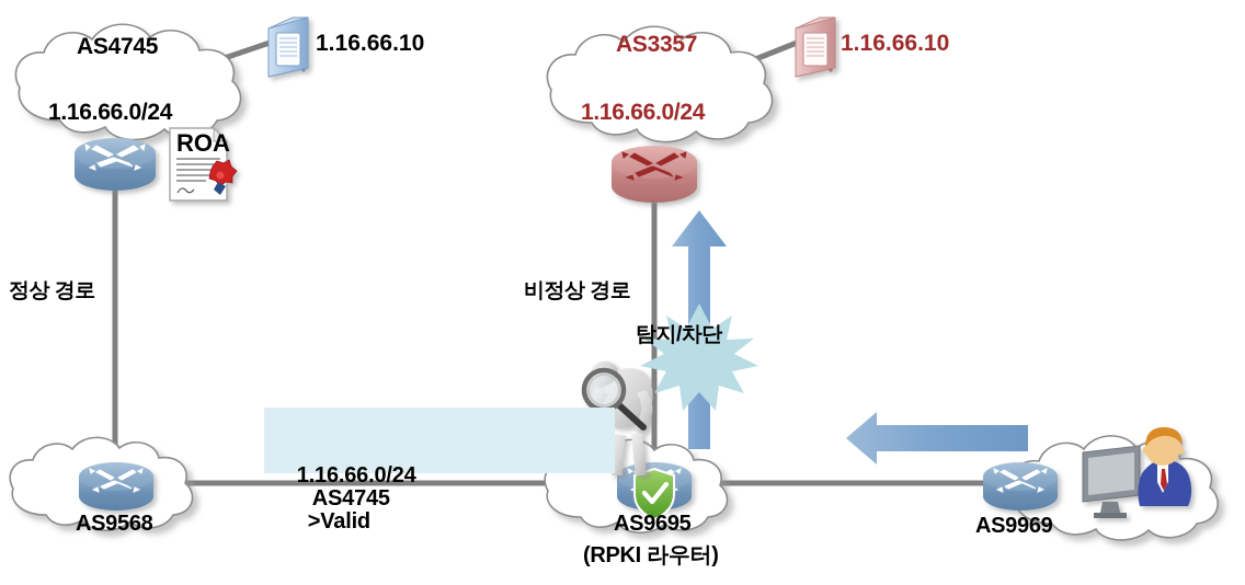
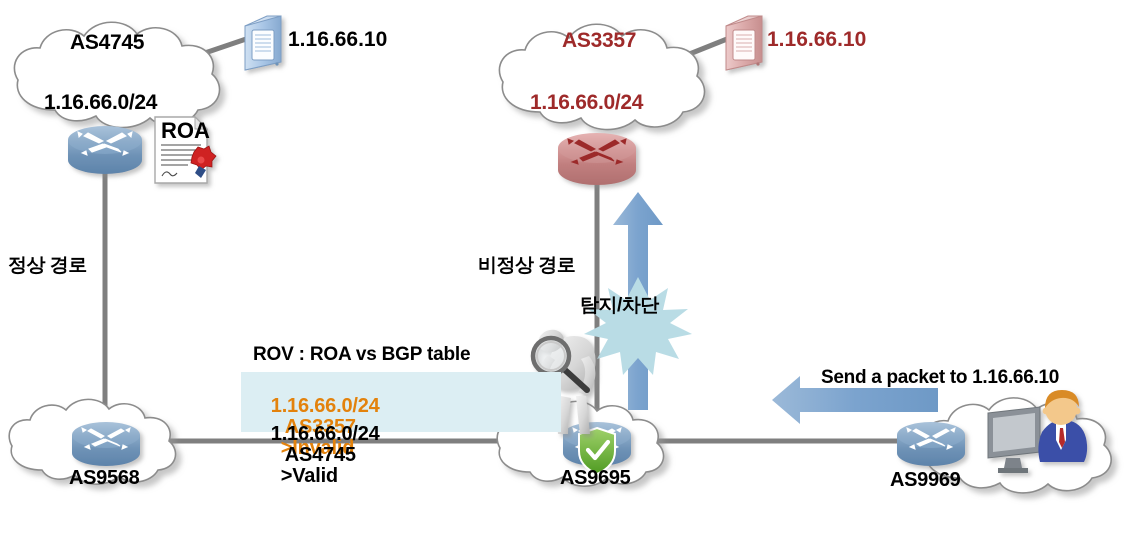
  AS4745
  1.16.66.0/24
  1.16.66.10
  AS3357
  1.16.66.0/24
  1.16.66.10
  ROA
  정상 경로
  비정상 경로
  탐지/차단
+ ROV : ROA vs BGP table
+ 1.16.66.0/24 AS3357 >Invalid
  1.16.66.0/24 AS4745 >Valid
+ Send a packet to 1.16.66.10
  AS9568
  AS9695
- (RPKI 라우터)
  AS9969
